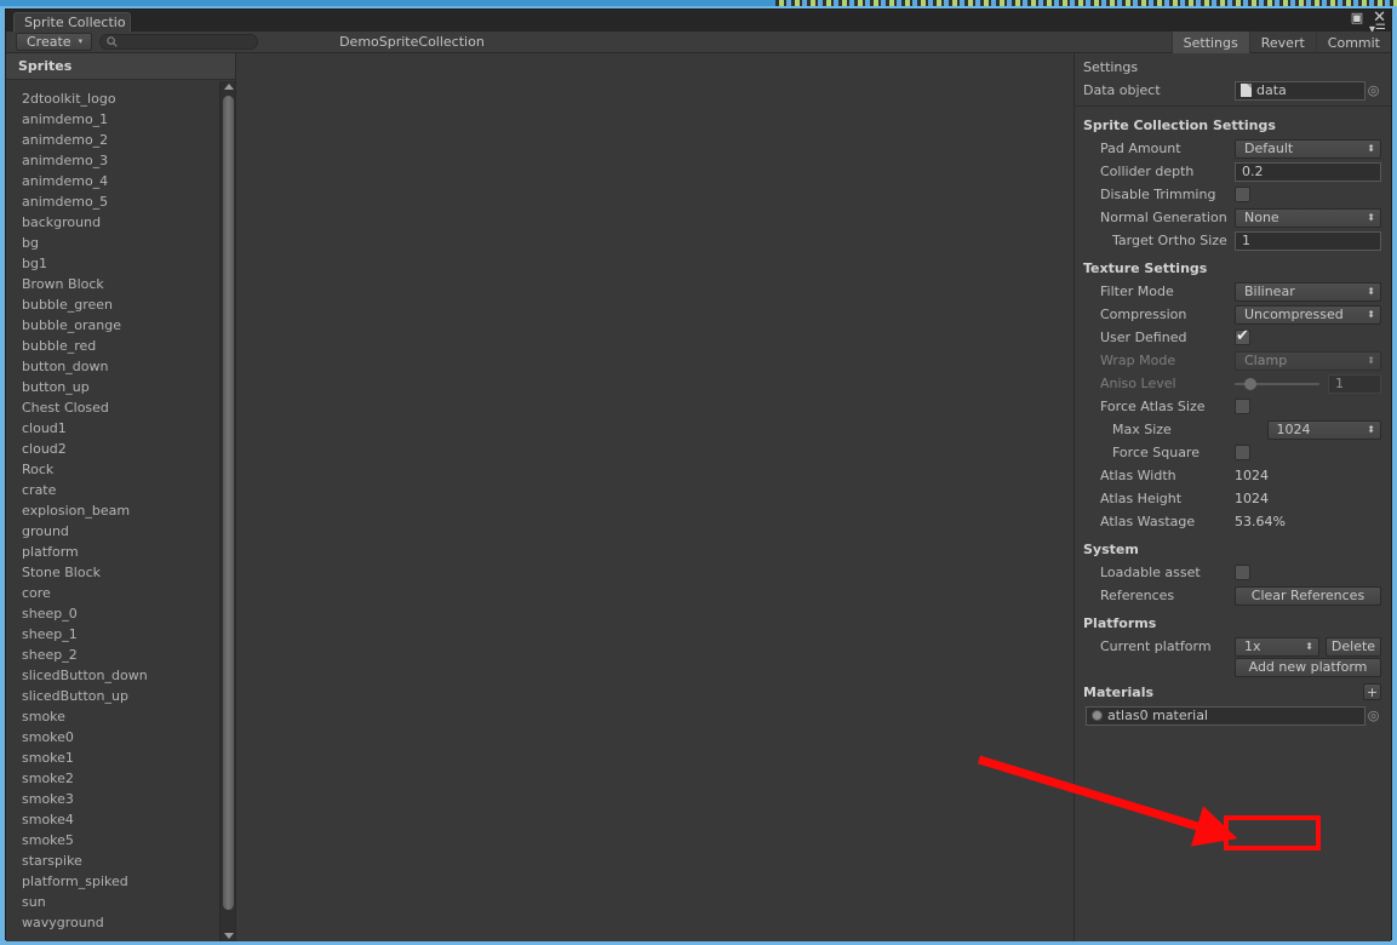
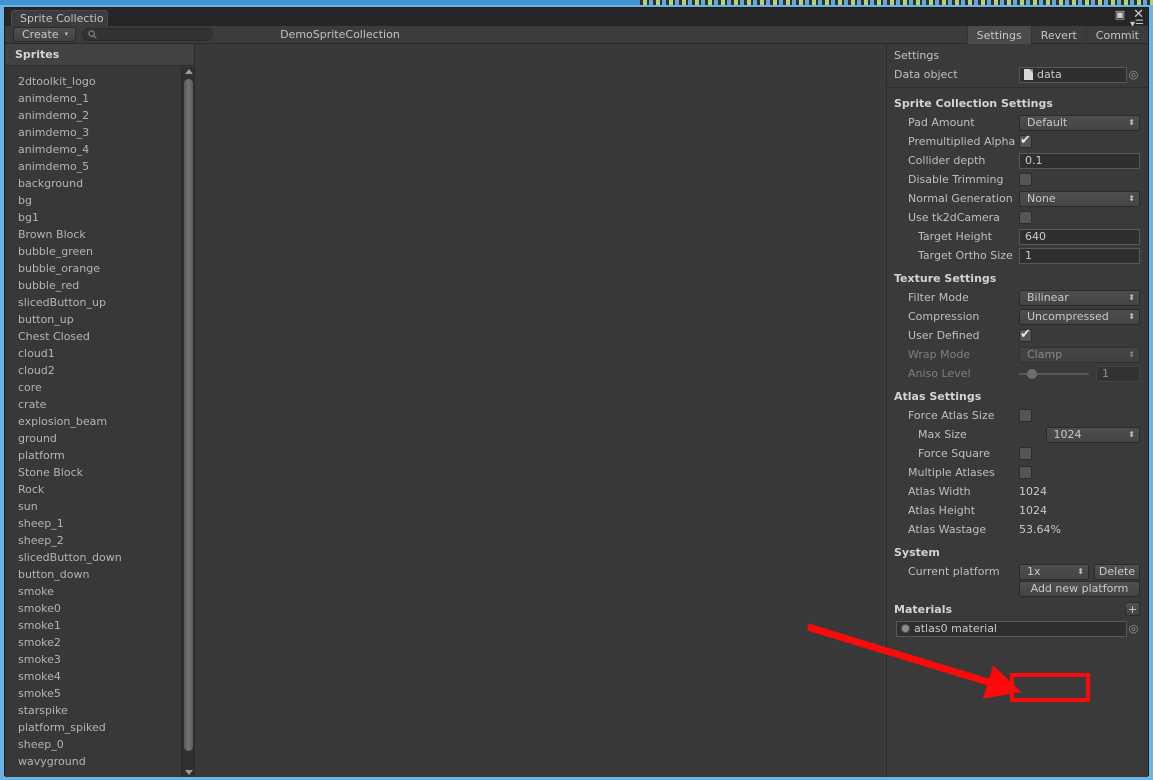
  Sprite Collectio
  ▣
  ✕
  ▾☰
  Create
  ▾
  DemoSpriteCollection
  Settings
  Revert
  Commit
  Sprites
  2dtoolkit_logo
  animdemo_1
  animdemo_2
  animdemo_3
  animdemo_4
  animdemo_5
  background
  bg
  bg1
  Brown Block
  bubble_green
  bubble_orange
  bubble_red
- button_down
+ slicedButton_up
  button_up
  Chest Closed
  cloud1
  cloud2
- Rock
+ core
  crate
  explosion_beam
  ground
  platform
  Stone Block
- core
+ Rock
- sheep_0
+ sun
  sheep_1
  sheep_2
  slicedButton_down
- slicedButton_up
+ button_down
  smoke
  smoke0
  smoke1
  smoke2
  smoke3
  smoke4
  smoke5
  starspike
  platform_spiked
- sun
+ sheep_0
  wavyground
  Settings
  Data object
  data
  ◎
  Sprite Collection Settings
  Pad Amount
  Default
  ⬍
+ Premultiplied Alpha
  Collider depth
- 0.2
+ 0.1
  Disable Trimming
  Normal Generation
  None
  ⬍
+ Use tk2dCamera
+ Target Height
+ 640
  Target Ortho Size
  1
  Texture Settings
  Filter Mode
  Bilinear
  ⬍
  Compression
  Uncompressed
  ⬍
  User Defined
  Wrap Mode
  Clamp
  ⬍
  Aniso Level
  1
+ Atlas Settings
  Force Atlas Size
  Max Size
  1024
  ⬍
  Force Square
+ Multiple Atlases
  Atlas Width
  1024
  Atlas Height
  1024
  Atlas Wastage
  53.64%
  System
- Loadable asset
- References
- Clear References
- Platforms
  Current platform
  1x
  ⬍
  Delete
  Add new platform
  Materials
  +
  atlas0 material
  ◎
